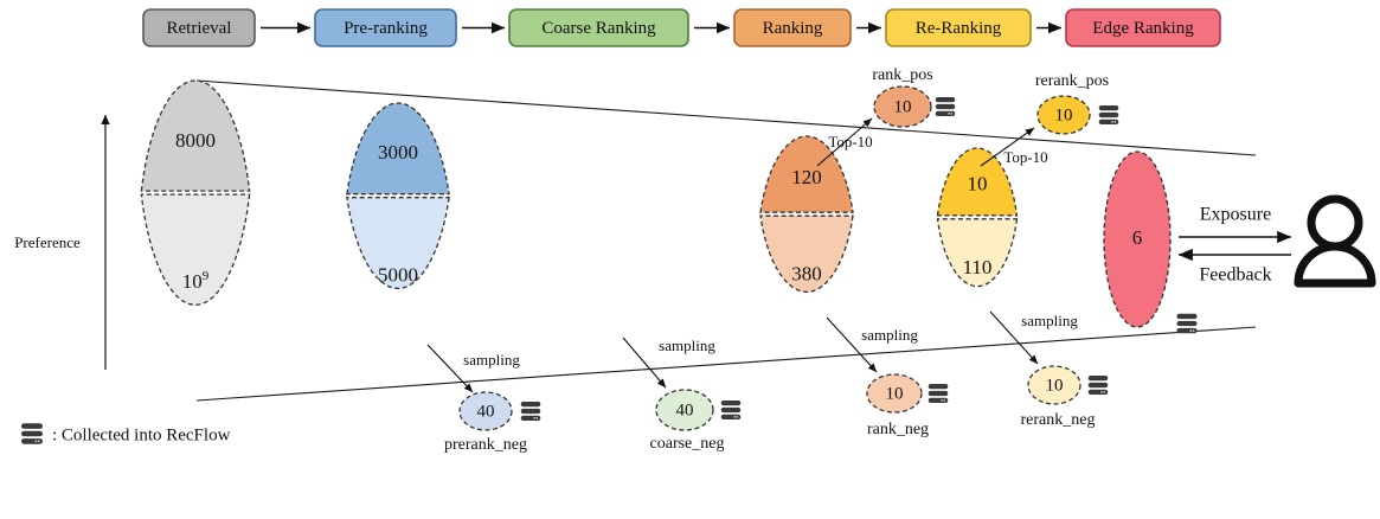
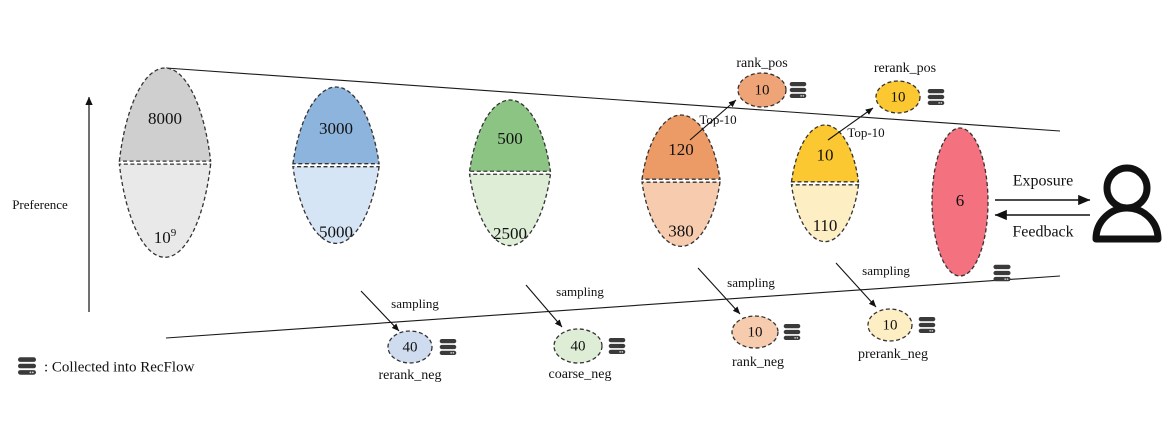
- Retrieval
- Pre-ranking
- Coarse Ranking
- Ranking
- Re-Ranking
- Edge Ranking
  8000
  109
  3000
  5000
+ 500
+ 2500
  120
  380
  10
  110
  6
  Top-10
  10
  rank_pos
  Top-10
  10
  rerank_pos
  sampling
  40
- prerank_neg
+ rerank_neg
  sampling
  40
  coarse_neg
  sampling
  10
  rank_neg
  sampling
  10
- rerank_neg
+ prerank_neg
  Preference
  Exposure
  Feedback
  : Collected into RecFlow
